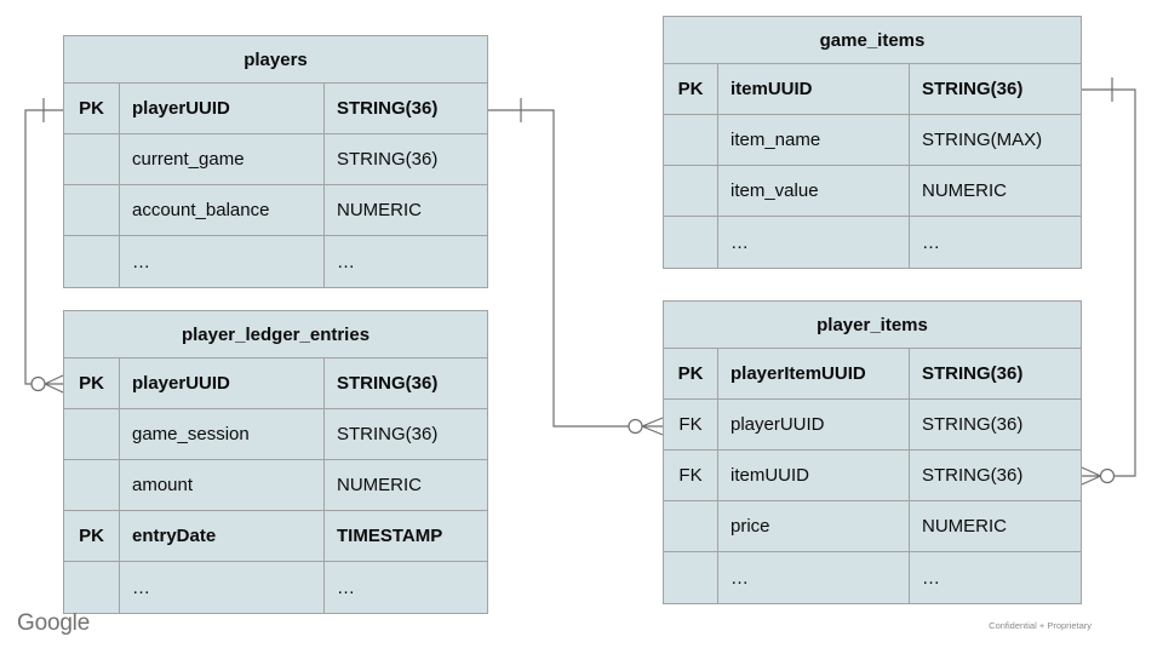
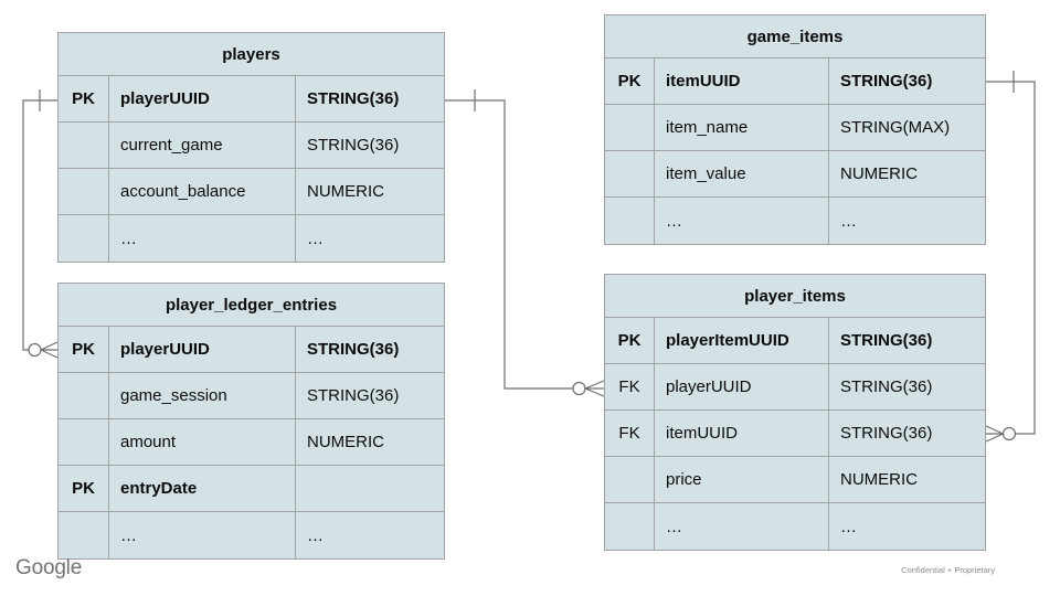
  players
  PK
  playerUUID
  STRING(36)
  current_game
  STRING(36)
  account_balance
  NUMERIC
  …
  …
  player_ledger_entries
  PK
  playerUUID
  STRING(36)
  game_session
  STRING(36)
  amount
  NUMERIC
  PK
  entryDate
- TIMESTAMP
  …
  …
  game_items
  PK
  itemUUID
  STRING(36)
  item_name
  STRING(MAX)
  item_value
  NUMERIC
  …
  …
  player_items
  PK
  playerItemUUID
  STRING(36)
  FK
  playerUUID
  STRING(36)
  FK
  itemUUID
  STRING(36)
  price
  NUMERIC
  …
  …
  Google
  Confidential + Proprietary
